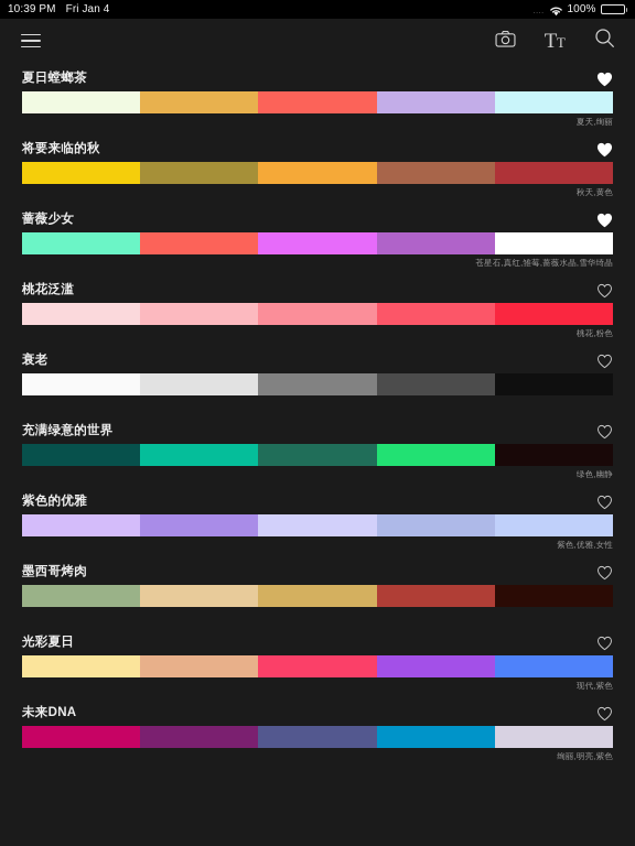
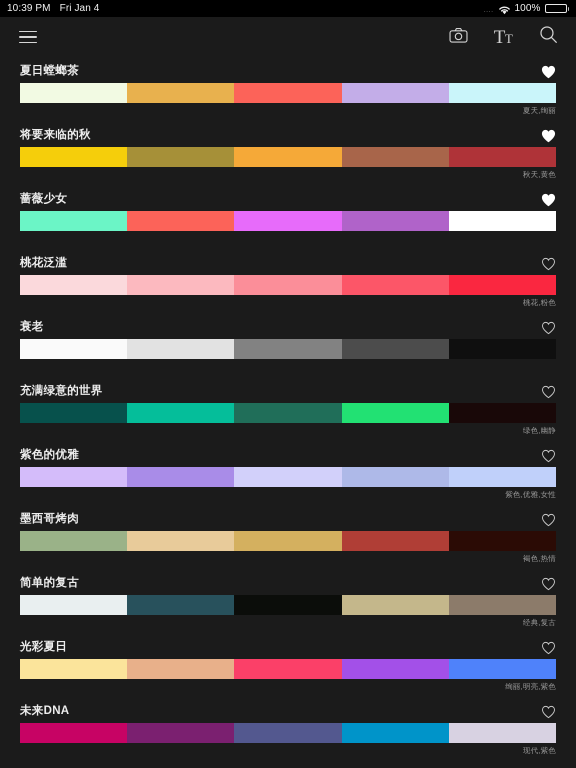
  10:39 PM
  Fri Jan 4
  100%
  TT
  夏日螳螂茶
  夏天,绚丽
  将要来临的秋
  秋天,黄色
  蔷薇少女
- 苍星石,真红,雏莓,蔷薇水晶,雪华绮晶
  桃花泛滥
  桃花,粉色
  衰老
  充满绿意的世界
  绿色,幽静
  紫色的优雅
  紫色,优雅,女性
  墨西哥烤肉
+ 褐色,热情
+ 简单的复古
+ 经典,复古
  光彩夏日
- 现代,紫色
+ 绚丽,明亮,紫色
  未来DNA
- 绚丽,明亮,紫色
+ 现代,紫色
